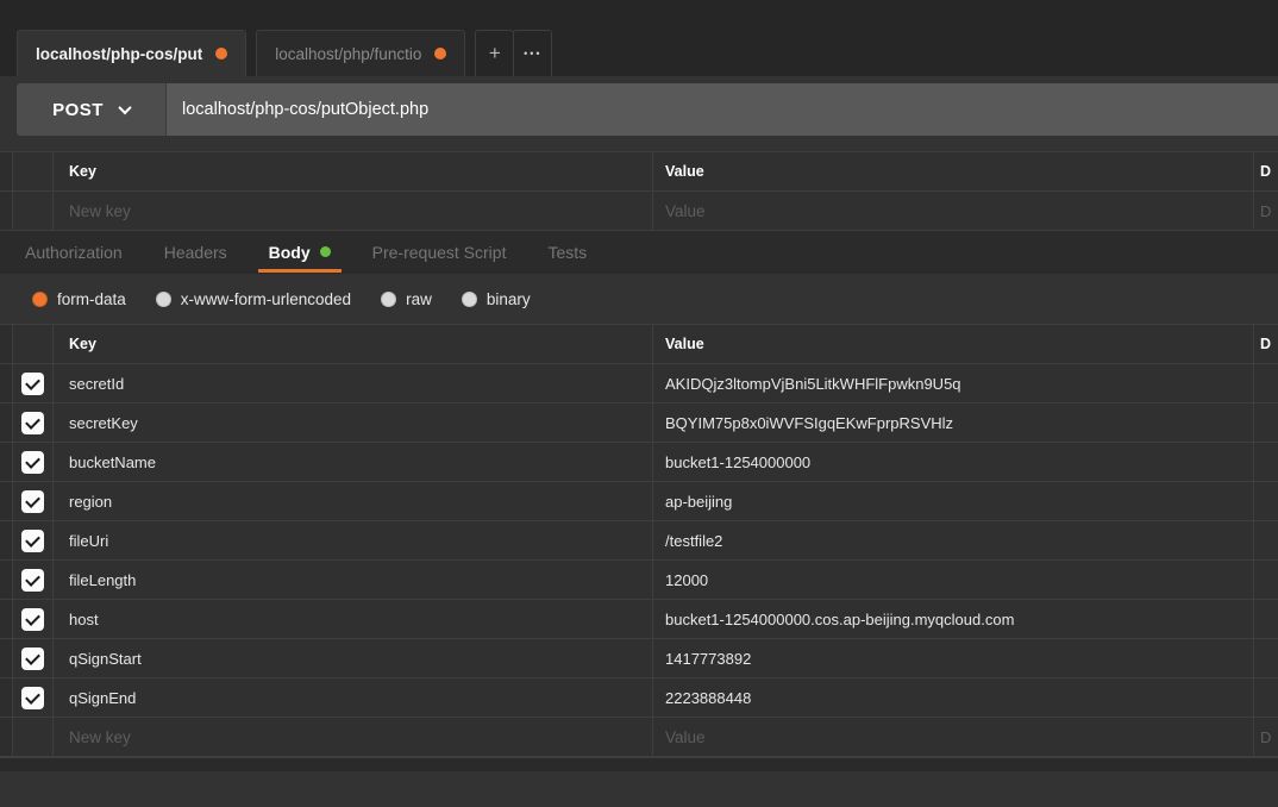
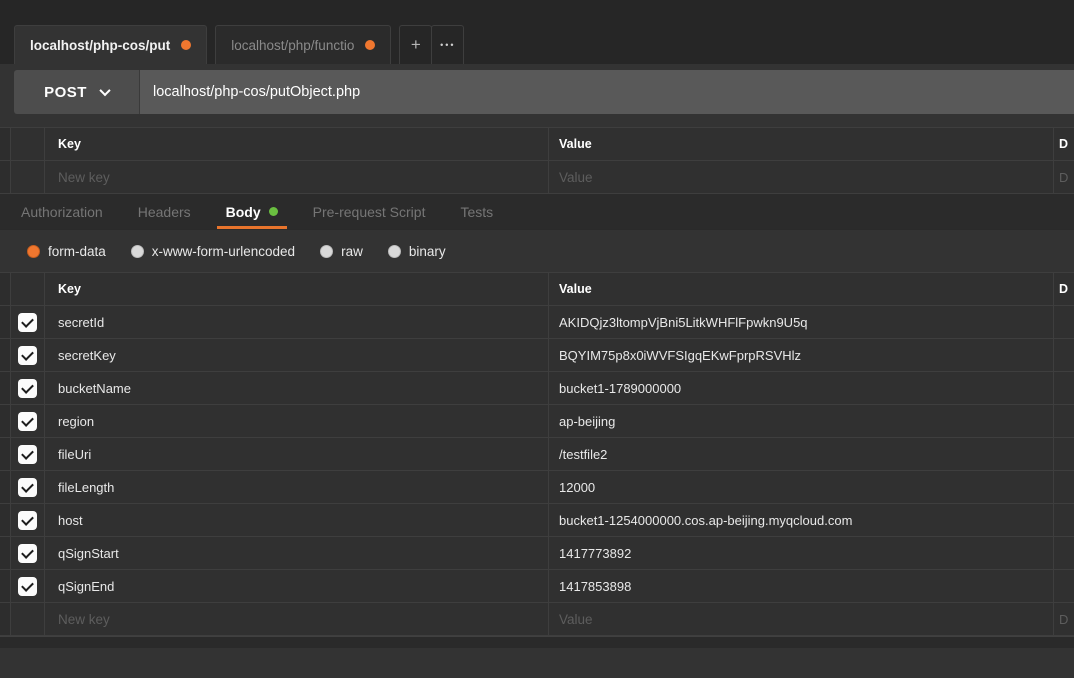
  localhost/php-cos/put
  localhost/php/functio
  +
  •••
  POST
  localhost/php-cos/putObject.php
  Key
  Value
  D
  New key
  Value
  D
  Authorization
  Headers
  Body
  Pre-request Script
  Tests
  form-data
  x-www-form-urlencoded
  raw
  binary
  Key
  Value
  D
  secretId
  AKIDQjz3ltompVjBni5LitkWHFlFpwkn9U5q
  secretKey
  BQYIM75p8x0iWVFSIgqEKwFprpRSVHlz
  bucketName
- bucket1-1254000000
+ bucket1-1789000000
  region
  ap-beijing
  fileUri
  /testfile2
  fileLength
  12000
  host
  bucket1-1254000000.cos.ap-beijing.myqcloud.com
  qSignStart
  1417773892
  qSignEnd
- 2223888448
+ 1417853898
  New key
  Value
  D
